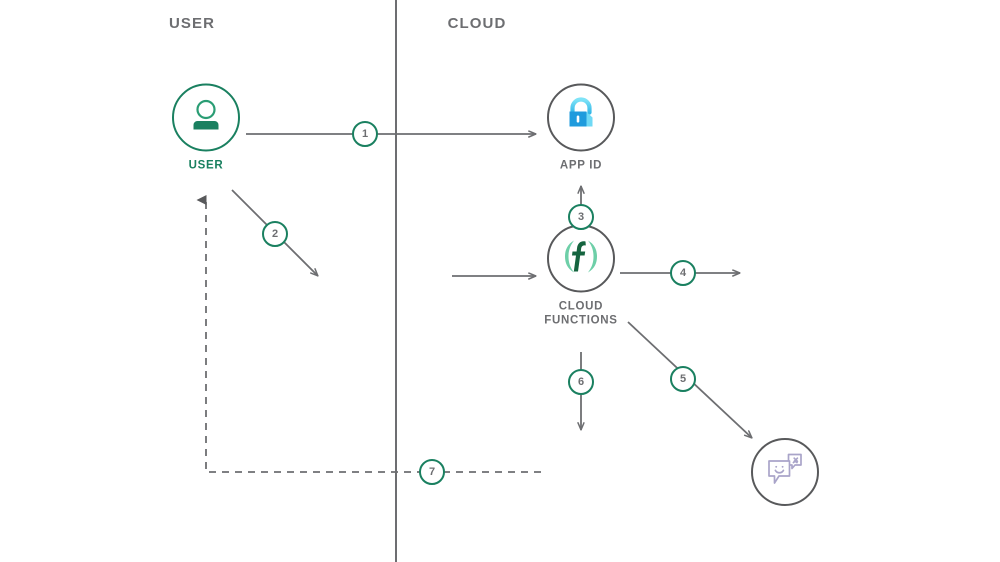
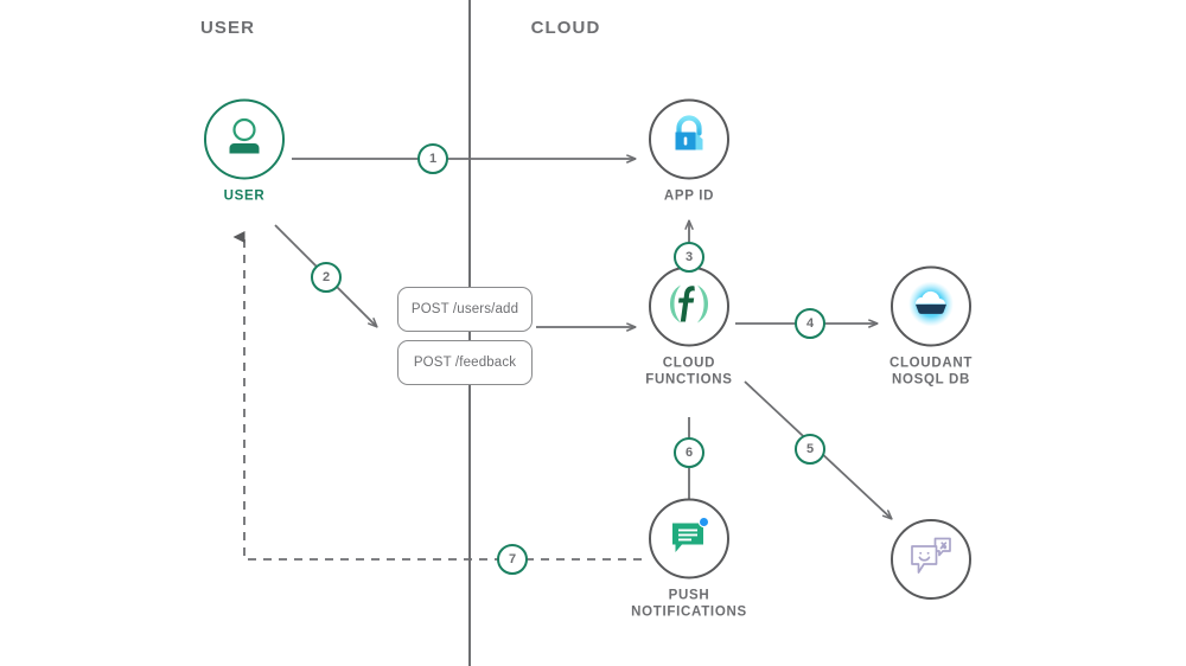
  USER
  CLOUD
  USER
  APP ID
  CLOUD
  FUNCTIONS
+ CLOUDANT
+ NOSQL DB
+ PUSH
+ NOTIFICATIONS
+ POST /users/add
+ POST /feedback
  1
  2
  3
  4
  5
  6
  7
